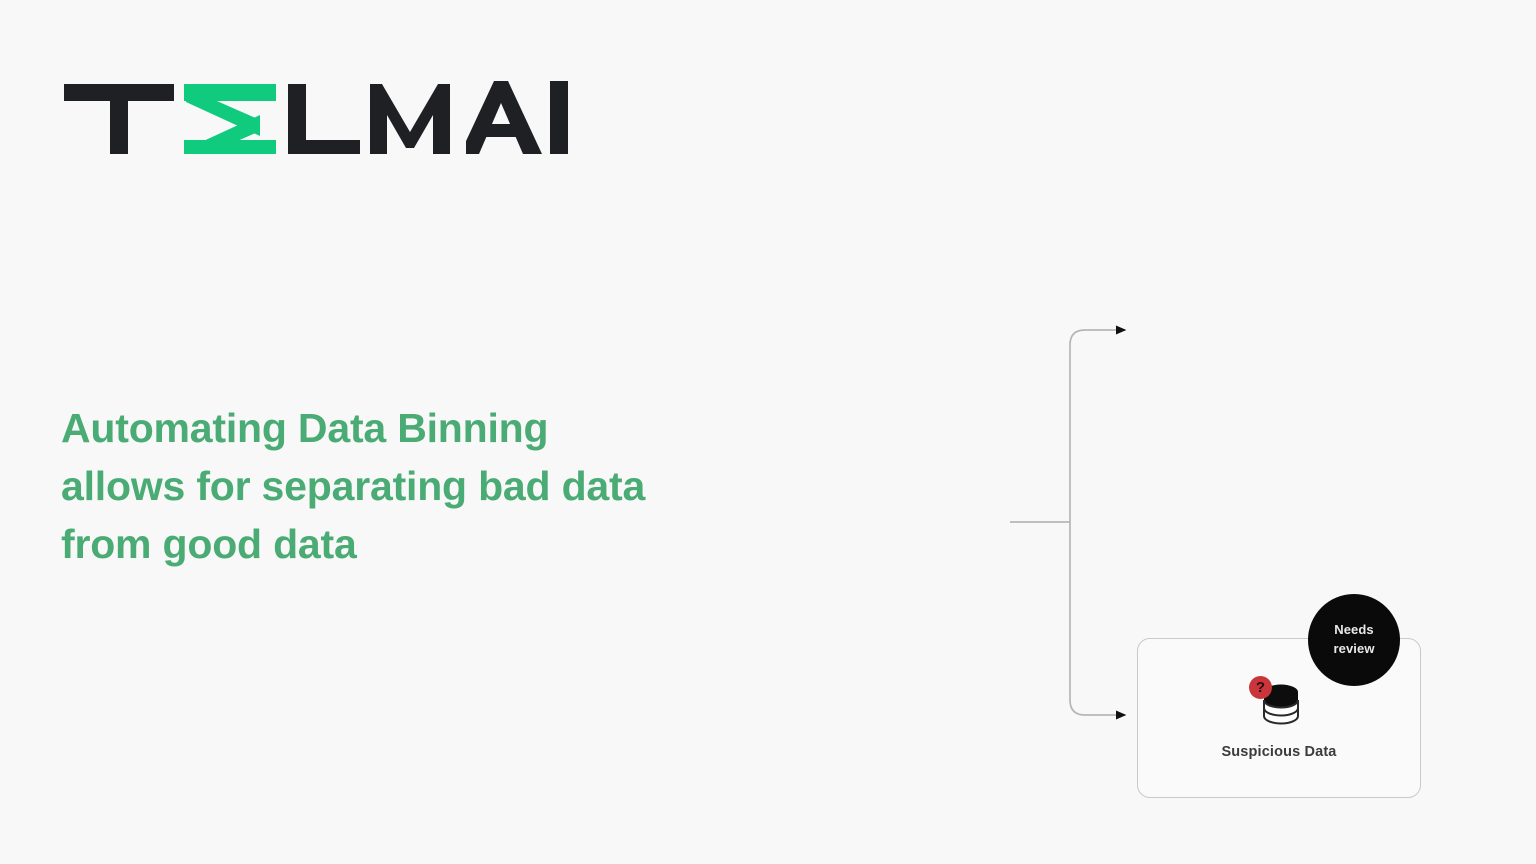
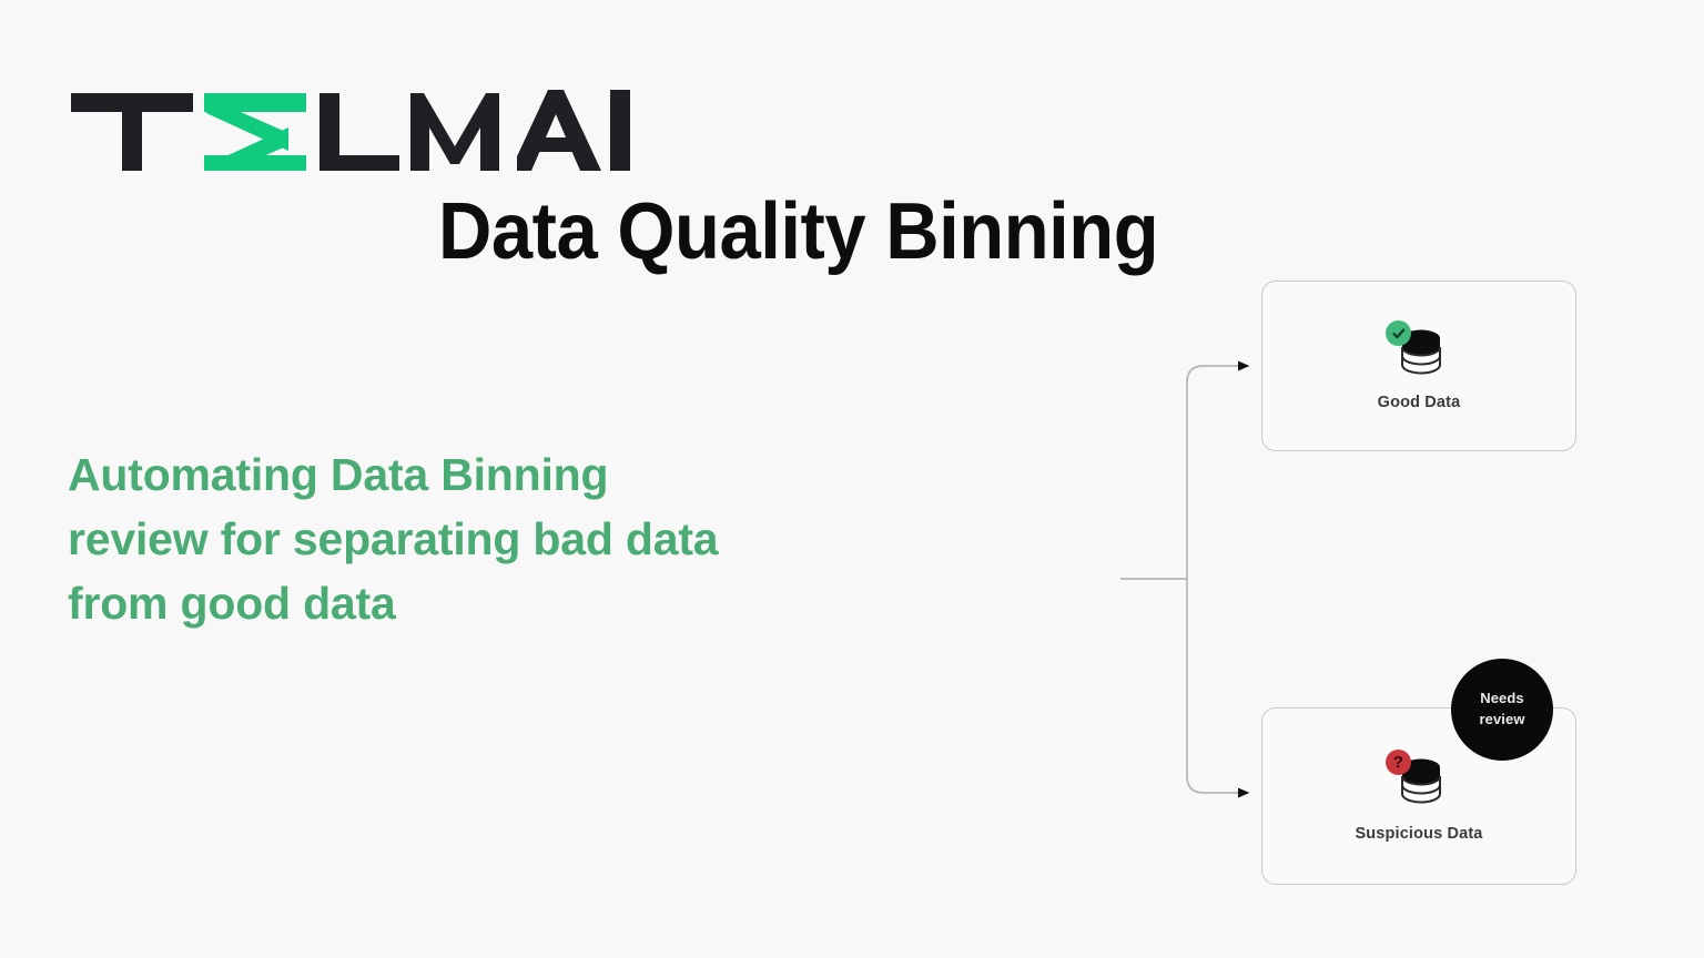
+ Data Quality Binning
- Automating Data Binning allows for separating bad data from good data
+ Automating Data Binning review for separating bad data from good data
+ Good Data
  ?
  Suspicious Data
  Needs
  review
